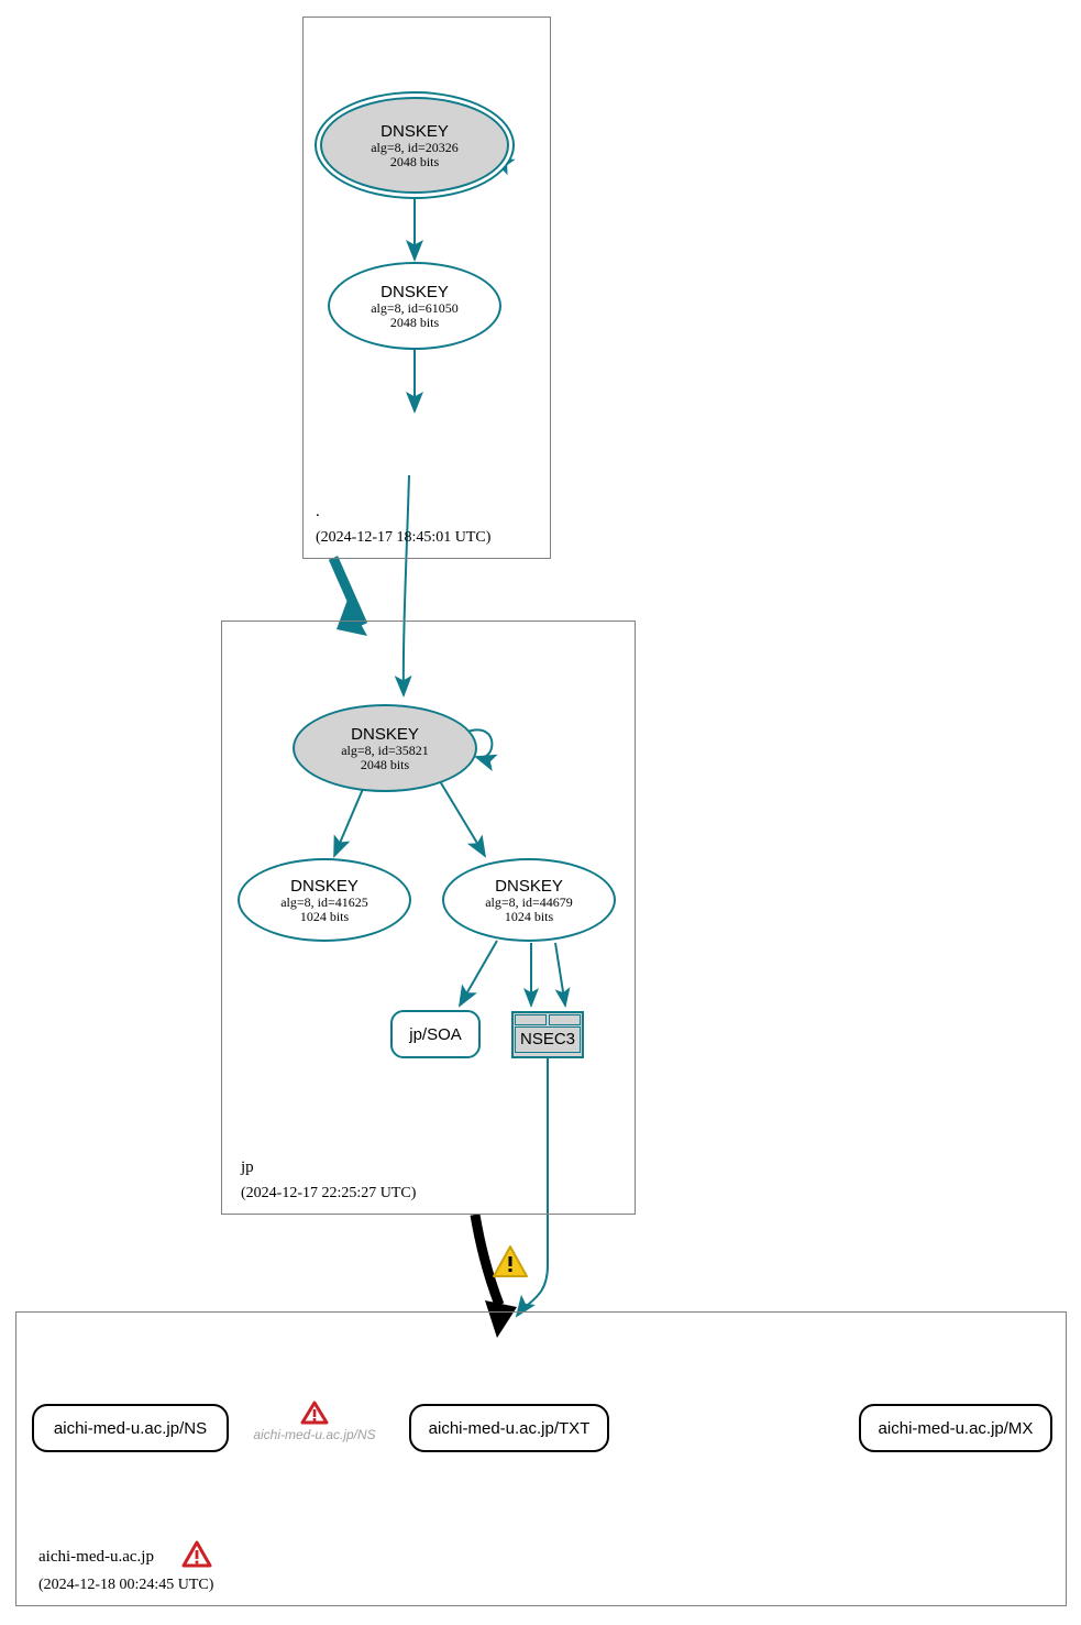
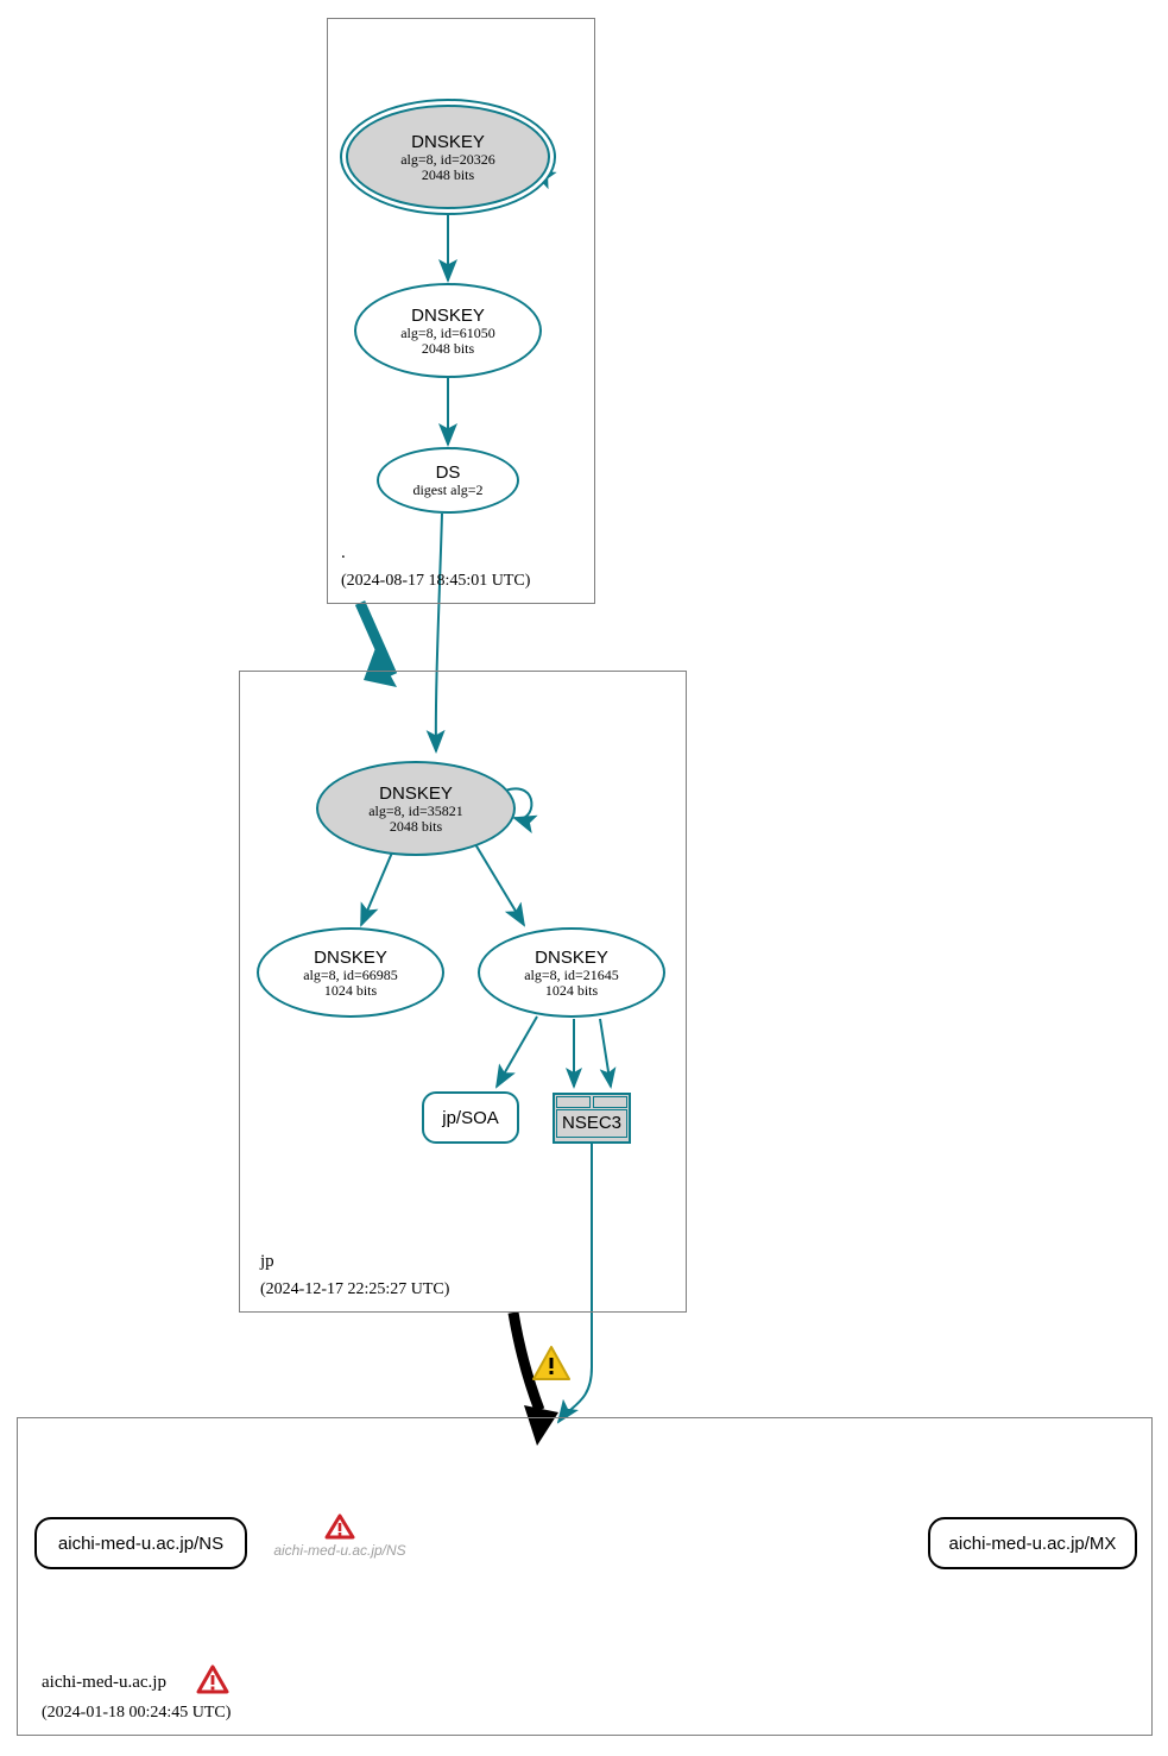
  .
- (2024-12-17 18:45:01 UTC)
+ (2024-08-17 18:45:01 UTC)
  DNSKEY
  alg=8, id=20326
  2048 bits
  DNSKEY
  alg=8, id=61050
  2048 bits
+ DS
+ digest alg=2
  jp
  (2024-12-17 22:25:27 UTC)
  DNSKEY
  alg=8, id=35821
  2048 bits
  DNSKEY
- alg=8, id=41625
+ alg=8, id=66985
  1024 bits
  DNSKEY
- alg=8, id=44679
+ alg=8, id=21645
  1024 bits
  jp/SOA
  NSEC3
  aichi-med-u.ac.jp
- (2024-12-18 00:24:45 UTC)
+ (2024-01-18 00:24:45 UTC)
  aichi-med-u.ac.jp/NS
  aichi-med-u.ac.jp/NS
- aichi-med-u.ac.jp/TXT
  aichi-med-u.ac.jp/MX
